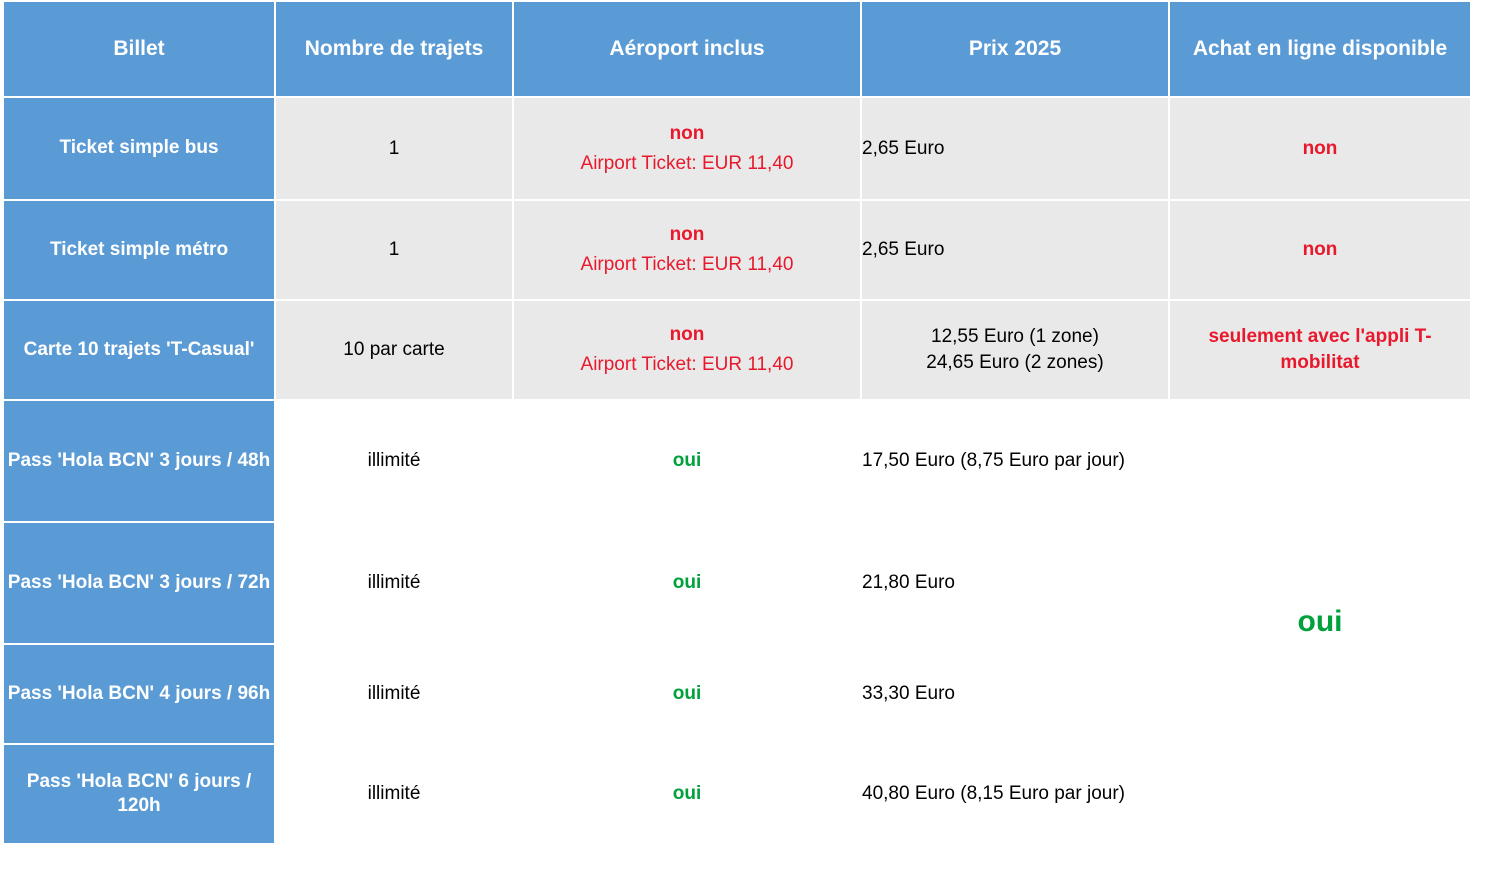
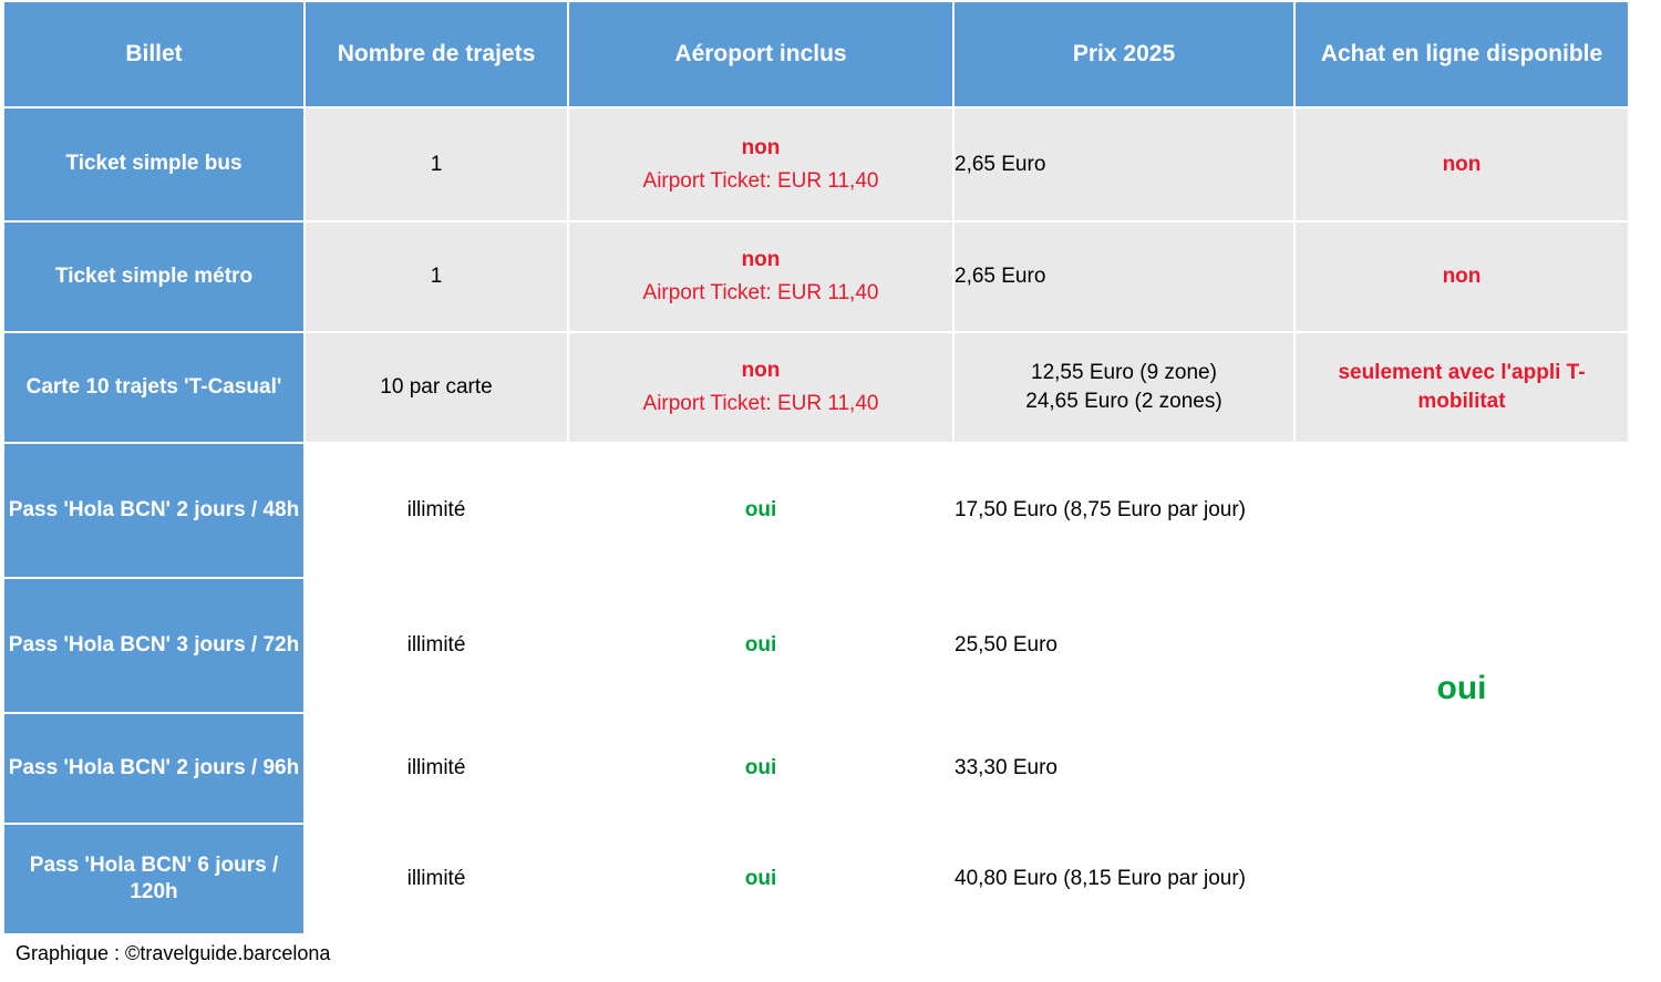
  Billet	Nombre de trajets	Aéroport inclus	Prix 2025	Achat en ligne disponible
  Ticket simple bus	1	non Airport Ticket: EUR 11,40	2,65 Euro	non
  Ticket simple métro	1	non Airport Ticket: EUR 11,40	2,65 Euro	non
- Carte 10 trajets 'T-Casual'	10 par carte	non Airport Ticket: EUR 11,40	12,55 Euro (1 zone) 24,65 Euro (2 zones)	seulement avec l'appli T-mobilitat
+ Carte 10 trajets 'T-Casual'	10 par carte	non Airport Ticket: EUR 11,40	12,55 Euro (9 zone) 24,65 Euro (2 zones)	seulement avec l'appli T-mobilitat
- Pass 'Hola BCN' 3 jours / 48h	illimité	oui	17,50 Euro (8,75 Euro par jour)	oui
+ Pass 'Hola BCN' 2 jours / 48h	illimité	oui	17,50 Euro (8,75 Euro par jour)	oui
- Pass 'Hola BCN' 3 jours / 72h	illimité	oui	21,80 Euro
+ Pass 'Hola BCN' 3 jours / 72h	illimité	oui	25,50 Euro
- Pass 'Hola BCN' 4 jours / 96h	illimité	oui	33,30 Euro
+ Pass 'Hola BCN' 2 jours / 96h	illimité	oui	33,30 Euro
  Pass 'Hola BCN' 6 jours / 120h	illimité	oui	40,80 Euro (8,15 Euro par jour)
+ Graphique : ©travelguide.barcelona
